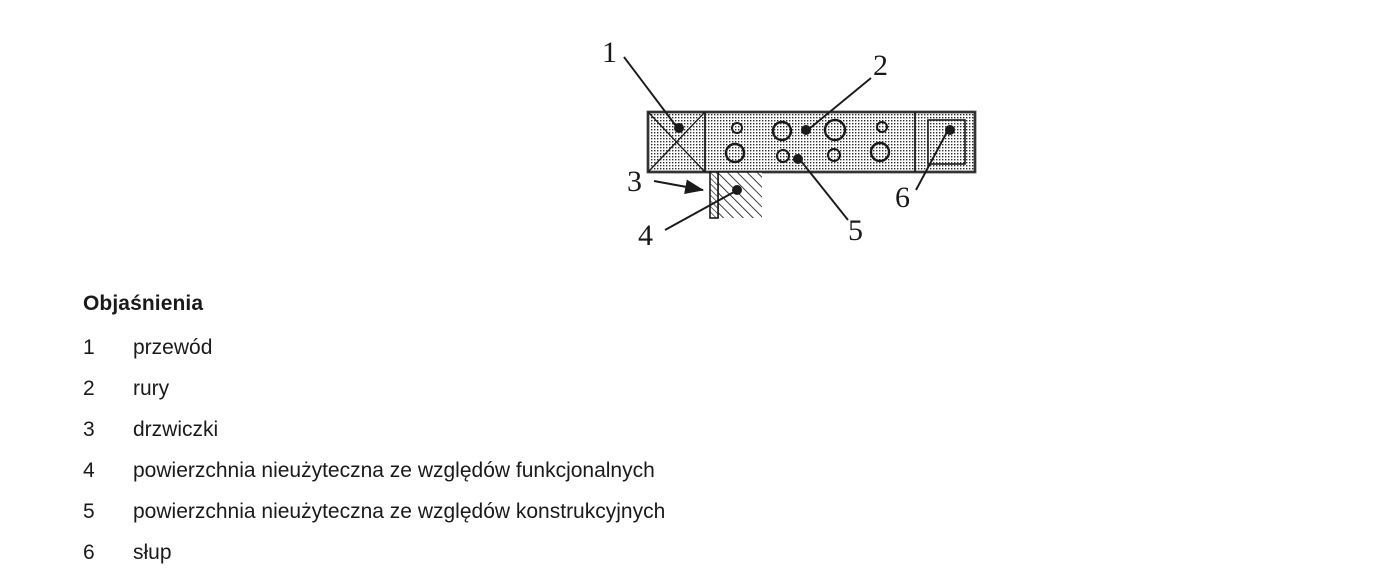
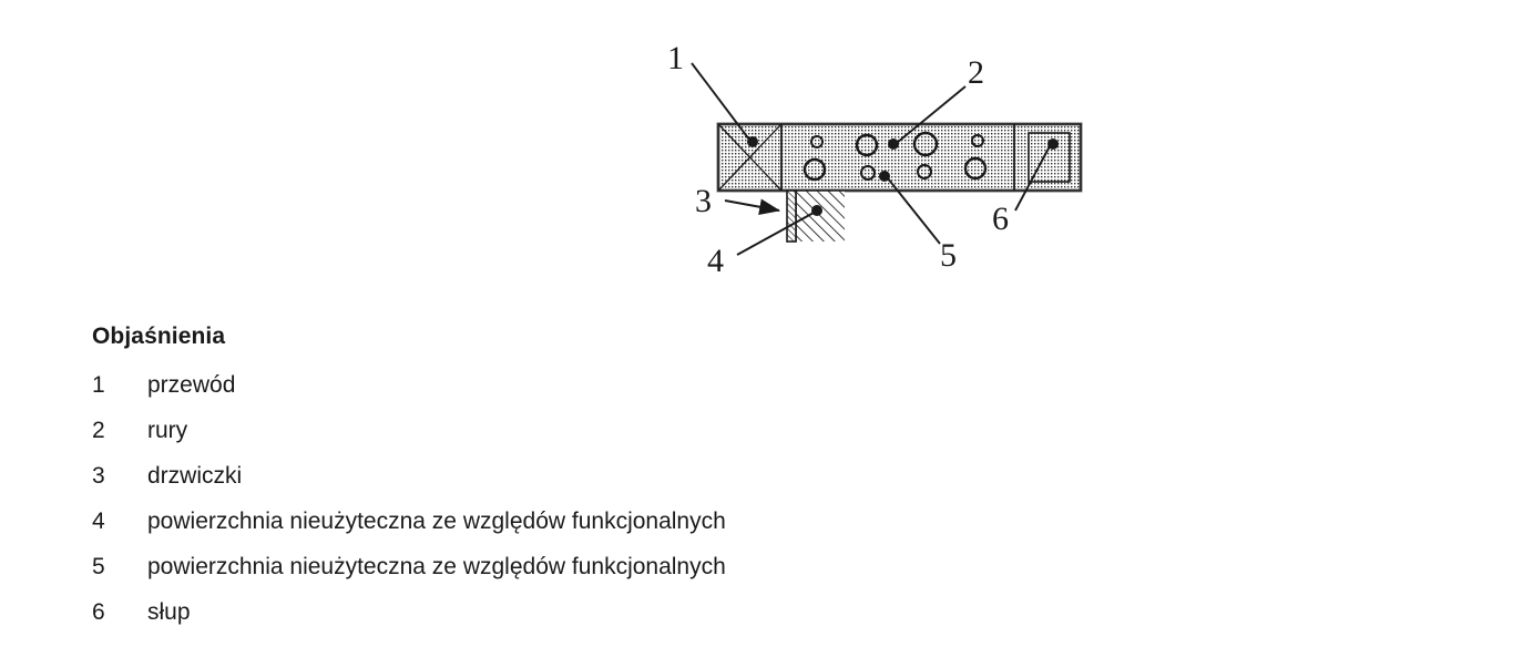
  1
  2
  3
  4
  5
  6
  Objaśnienia
  1 przewód
  2 rury
  3 drzwiczki
  4 powierzchnia nieużyteczna ze względów funkcjonalnych
- 5 powierzchnia nieużyteczna ze względów konstrukcyjnych
+ 5 powierzchnia nieużyteczna ze względów funkcjonalnych
  6 słup
